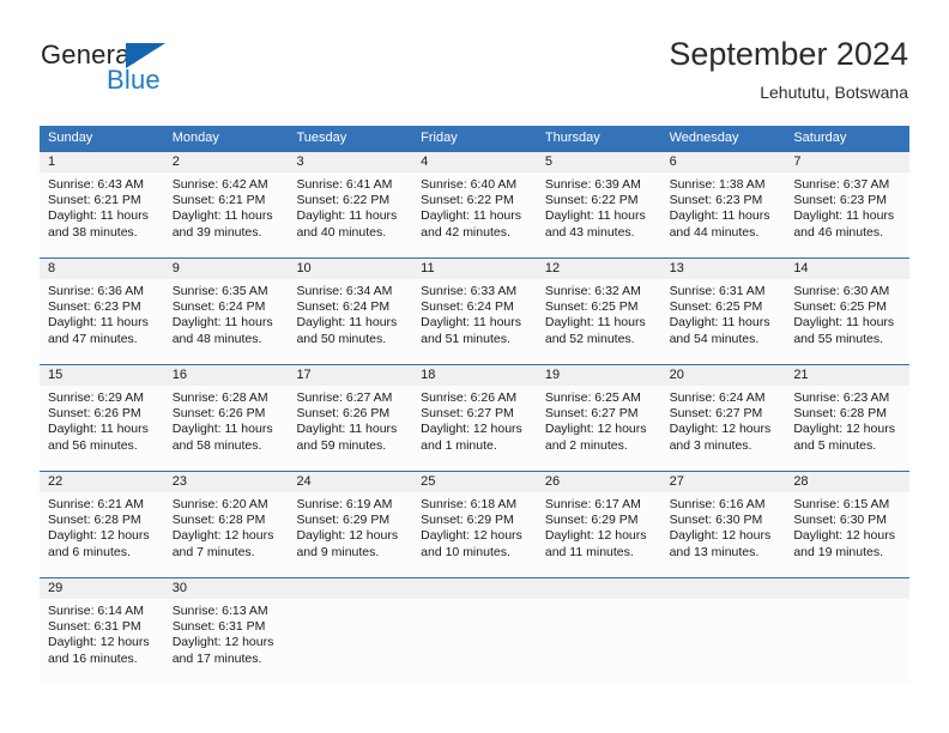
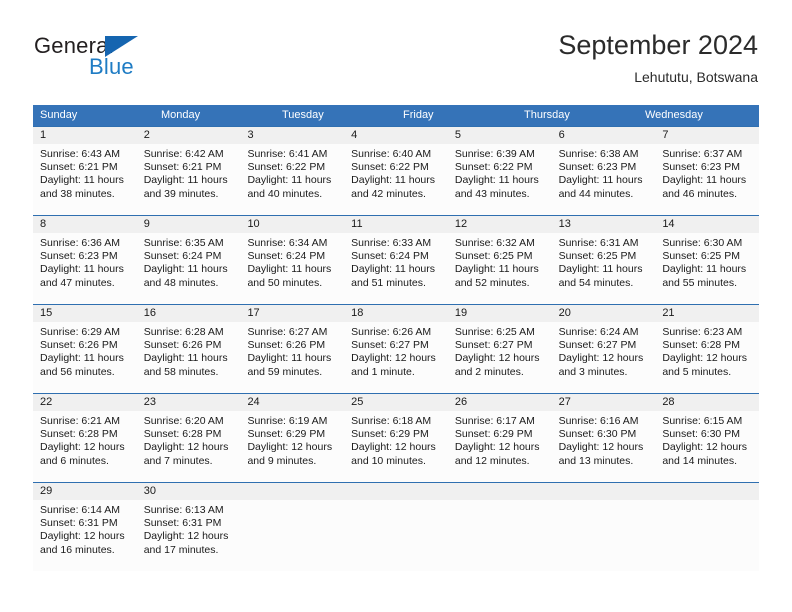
  General
  Blue
  September 2024
  Lehututu, Botswana
  Sunday
  Monday
  Tuesday
  Friday
  Thursday
  Wednesday
- Saturday
  1
  2
  3
  4
  5
  6
  7
  Sunrise: 6:43 AM
  Sunset: 6:21 PM
  Daylight: 11 hours
  and 38 minutes.
  Sunrise: 6:42 AM
  Sunset: 6:21 PM
  Daylight: 11 hours
  and 39 minutes.
  Sunrise: 6:41 AM
  Sunset: 6:22 PM
  Daylight: 11 hours
  and 40 minutes.
  Sunrise: 6:40 AM
  Sunset: 6:22 PM
  Daylight: 11 hours
  and 42 minutes.
  Sunrise: 6:39 AM
  Sunset: 6:22 PM
  Daylight: 11 hours
  and 43 minutes.
- Sunrise: 1:38 AM
+ Sunrise: 6:38 AM
  Sunset: 6:23 PM
  Daylight: 11 hours
  and 44 minutes.
  Sunrise: 6:37 AM
  Sunset: 6:23 PM
  Daylight: 11 hours
  and 46 minutes.
  8
  9
  10
  11
  12
  13
  14
  Sunrise: 6:36 AM
  Sunset: 6:23 PM
  Daylight: 11 hours
  and 47 minutes.
  Sunrise: 6:35 AM
  Sunset: 6:24 PM
  Daylight: 11 hours
  and 48 minutes.
  Sunrise: 6:34 AM
  Sunset: 6:24 PM
  Daylight: 11 hours
  and 50 minutes.
  Sunrise: 6:33 AM
  Sunset: 6:24 PM
  Daylight: 11 hours
  and 51 minutes.
  Sunrise: 6:32 AM
  Sunset: 6:25 PM
  Daylight: 11 hours
  and 52 minutes.
  Sunrise: 6:31 AM
  Sunset: 6:25 PM
  Daylight: 11 hours
  and 54 minutes.
  Sunrise: 6:30 AM
  Sunset: 6:25 PM
  Daylight: 11 hours
  and 55 minutes.
  15
  16
  17
  18
  19
  20
  21
  Sunrise: 6:29 AM
  Sunset: 6:26 PM
  Daylight: 11 hours
  and 56 minutes.
  Sunrise: 6:28 AM
  Sunset: 6:26 PM
  Daylight: 11 hours
  and 58 minutes.
  Sunrise: 6:27 AM
  Sunset: 6:26 PM
  Daylight: 11 hours
  and 59 minutes.
  Sunrise: 6:26 AM
  Sunset: 6:27 PM
  Daylight: 12 hours
  and 1 minute.
  Sunrise: 6:25 AM
  Sunset: 6:27 PM
  Daylight: 12 hours
  and 2 minutes.
  Sunrise: 6:24 AM
  Sunset: 6:27 PM
  Daylight: 12 hours
  and 3 minutes.
  Sunrise: 6:23 AM
  Sunset: 6:28 PM
  Daylight: 12 hours
  and 5 minutes.
  22
  23
  24
  25
  26
  27
  28
  Sunrise: 6:21 AM
  Sunset: 6:28 PM
  Daylight: 12 hours
  and 6 minutes.
  Sunrise: 6:20 AM
  Sunset: 6:28 PM
  Daylight: 12 hours
  and 7 minutes.
  Sunrise: 6:19 AM
  Sunset: 6:29 PM
  Daylight: 12 hours
  and 9 minutes.
  Sunrise: 6:18 AM
  Sunset: 6:29 PM
  Daylight: 12 hours
  and 10 minutes.
  Sunrise: 6:17 AM
  Sunset: 6:29 PM
  Daylight: 12 hours
- and 11 minutes.
+ and 12 minutes.
  Sunrise: 6:16 AM
  Sunset: 6:30 PM
  Daylight: 12 hours
  and 13 minutes.
  Sunrise: 6:15 AM
  Sunset: 6:30 PM
  Daylight: 12 hours
- and 19 minutes.
+ and 14 minutes.
  29
  30
  Sunrise: 6:14 AM
  Sunset: 6:31 PM
  Daylight: 12 hours
  and 16 minutes.
  Sunrise: 6:13 AM
  Sunset: 6:31 PM
  Daylight: 12 hours
  and 17 minutes.
